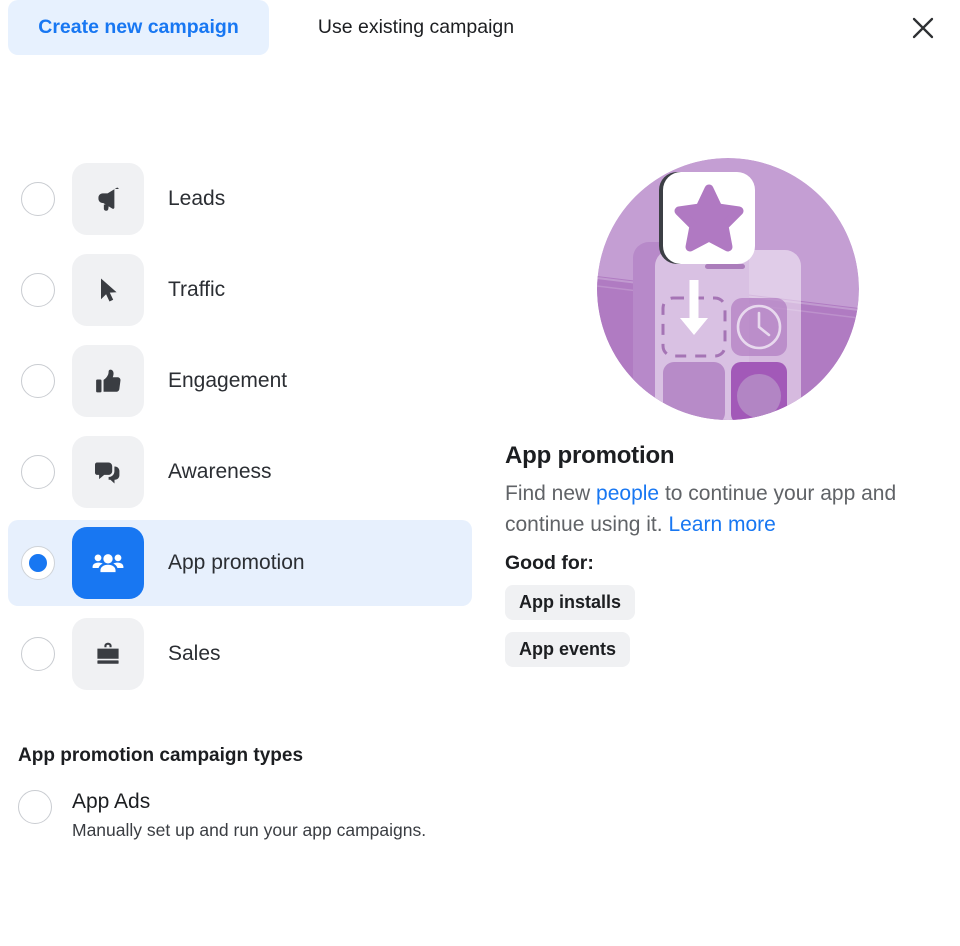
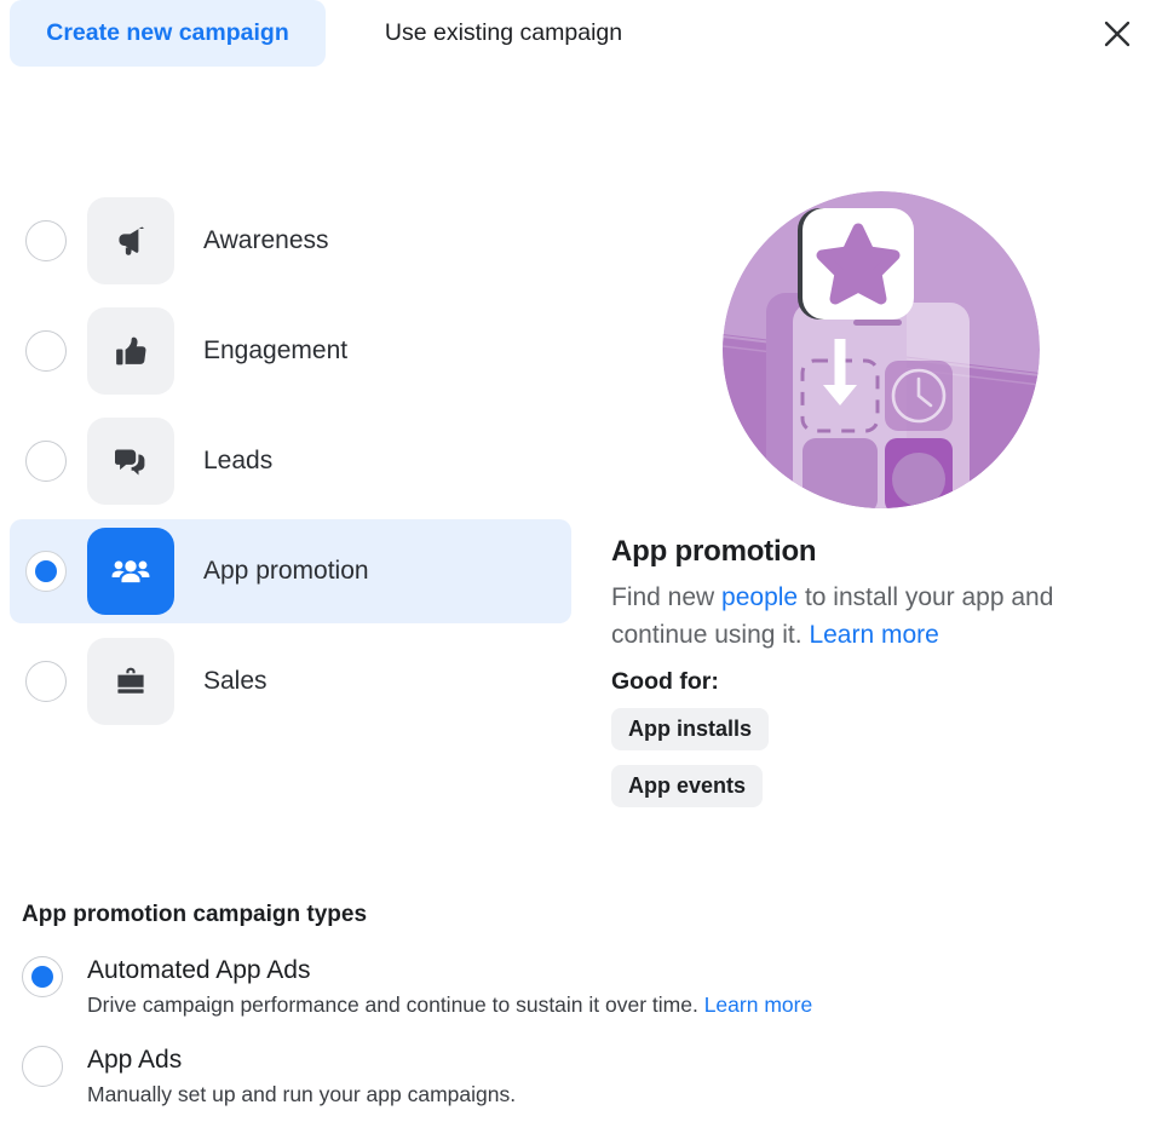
  Create new campaign
  Use existing campaign
- Leads
+ Awareness
- Traffic
  Engagement
- Awareness
+ Leads
  App promotion
  Sales
  App promotion
- Find new people to continue your app and continue using it. Learn more
+ Find new people to install your app and continue using it. Learn more
  Good for:
  App installs
  App events
  App promotion campaign types
+ Automated App Ads
+ Drive campaign performance and continue to sustain it over time. Learn more
  App Ads
  Manually set up and run your app campaigns.
